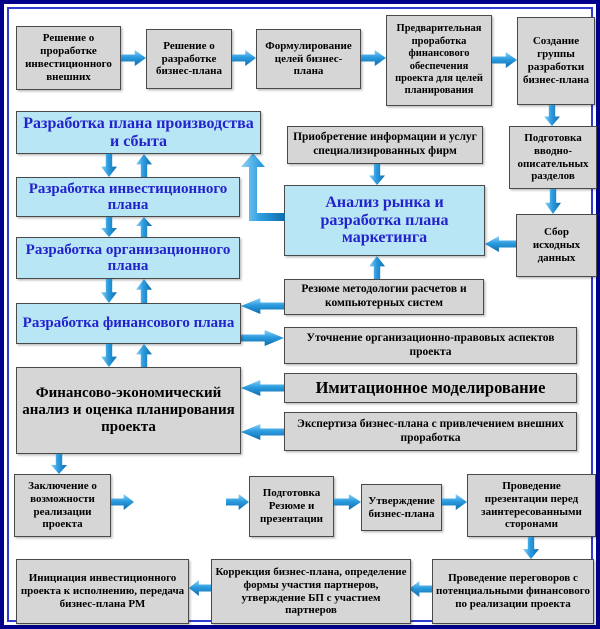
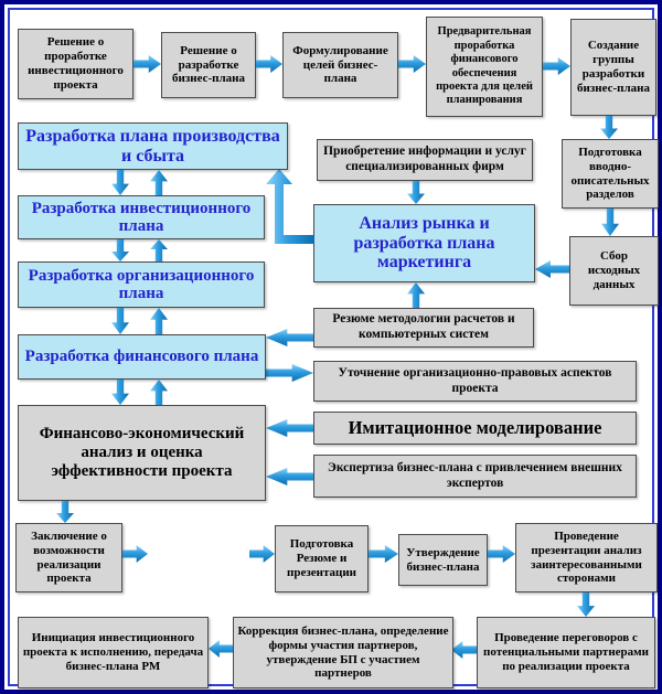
- Решение о проработке инвестиционного внешних
+ Решение о проработке инвестиционного проекта
  Решение о разработке бизнес-плана
  Формулирование целей бизнес-плана
  Предварительная проработка финансового обеспечения проекта для целей планирования
  Создание группы разработки бизнес-плана
  Подготовка вводно-описательных разделов
  Сбор исходных данных
  Приобретение информации и услуг специализированных фирм
  Анализ рынка и разработка плана маркетинга
  Резюме методологии расчетов и компьютерных систем
  Уточнение организационно-правовых аспектов проекта
  Имитационное моделирование
- Экспертиза бизнес-плана с привлечением внешних проработка
+ Экспертиза бизнес-плана с привлечением внешних экспертов
  Разработка плана производства и сбыта
  Разработка инвестиционного плана
  Разработка организационного плана
  Разработка финансового плана
- Финансово-экономический анализ и оценка планирования проекта
+ Финансово-экономический анализ и оценка эффективности проекта
  Заключение о возможности реализации проекта
  Подготовка Резюме и презентации
  Утверждение бизнес-плана
- Проведение презентации перед заинтересованными сторонами
+ Проведение презентации анализ заинтересованными сторонами
- Проведение переговоров с потенциальными финансового по реализации проекта
+ Проведение переговоров с потенциальными партнерами по реализации проекта
  Коррекция бизнес-плана, определение формы участия партнеров, утверждение БП с участием партнеров
  Инициация инвестиционного проекта к исполнению, передача бизнес-плана РМ
